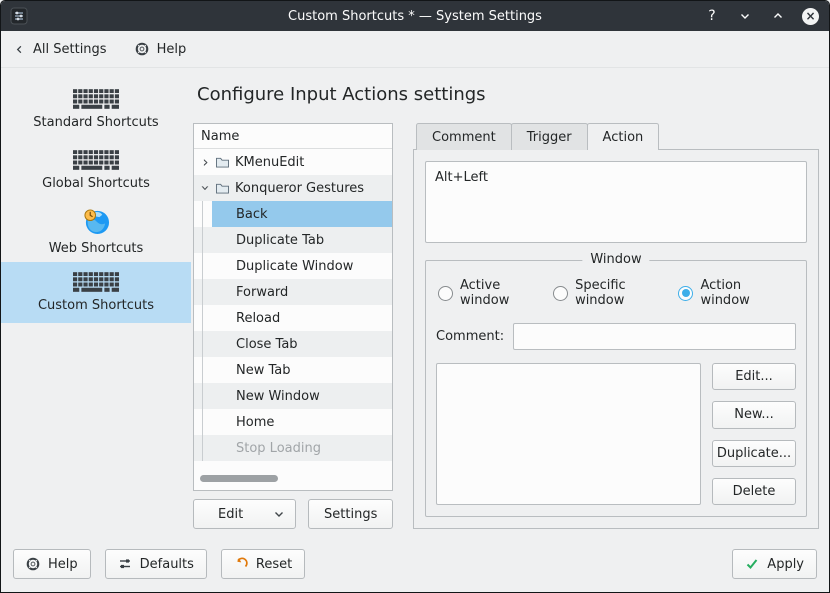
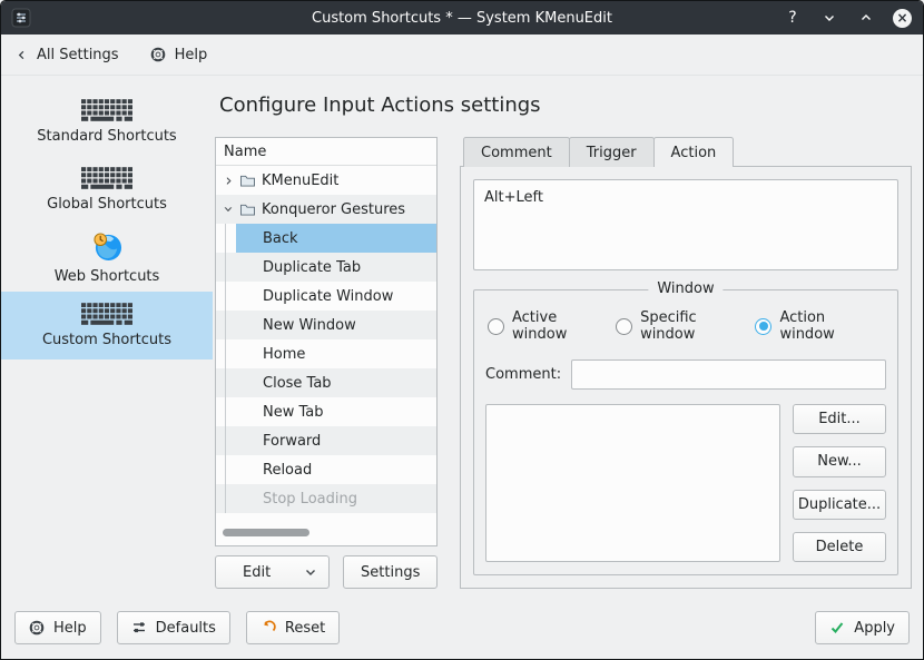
- Custom Shortcuts * — System Settings
+ Custom Shortcuts * — System KMenuEdit
  ?
  ×
  All Settings
  Help
  Standard Shortcuts
  Global Shortcuts
  Web Shortcuts
  Custom Shortcuts
  Configure Input Actions settings
  Name
  ›
  KMenuEdit
  Konqueror Gestures
  Back
  Duplicate Tab
  Duplicate Window
- Forward
+ New Window
- Reload
+ Home
  Close Tab
  New Tab
- New Window
+ Forward
- Home
+ Reload
  Stop Loading
  Edit
  Settings
  Comment
  Trigger
  Action
  Alt+Left
  Window
  Active window
  Specific window
  Action window
  Comment:
  Edit...
  New...
  Duplicate...
  Delete
  Help
  Defaults
  Reset
  Apply
